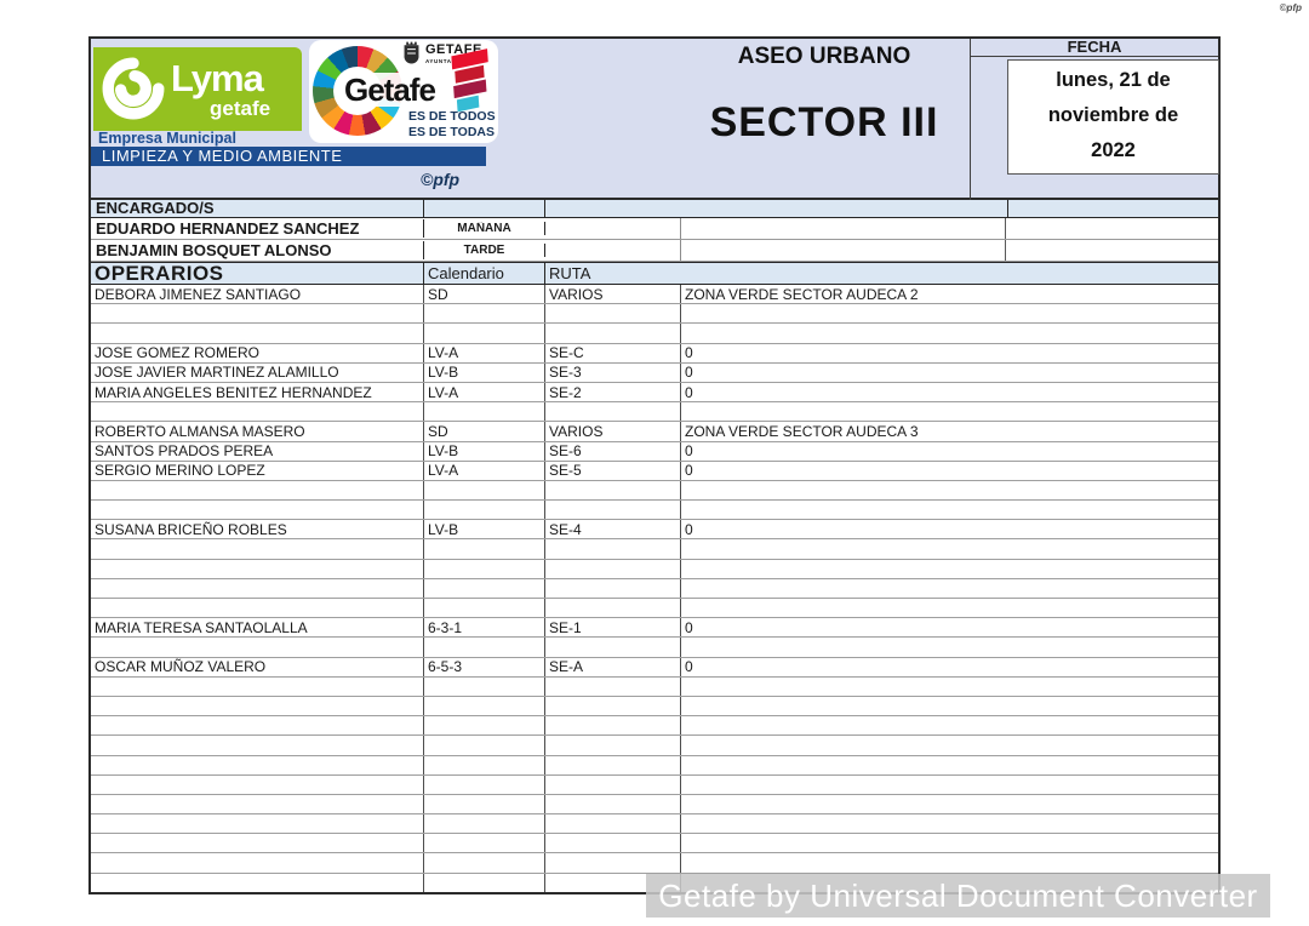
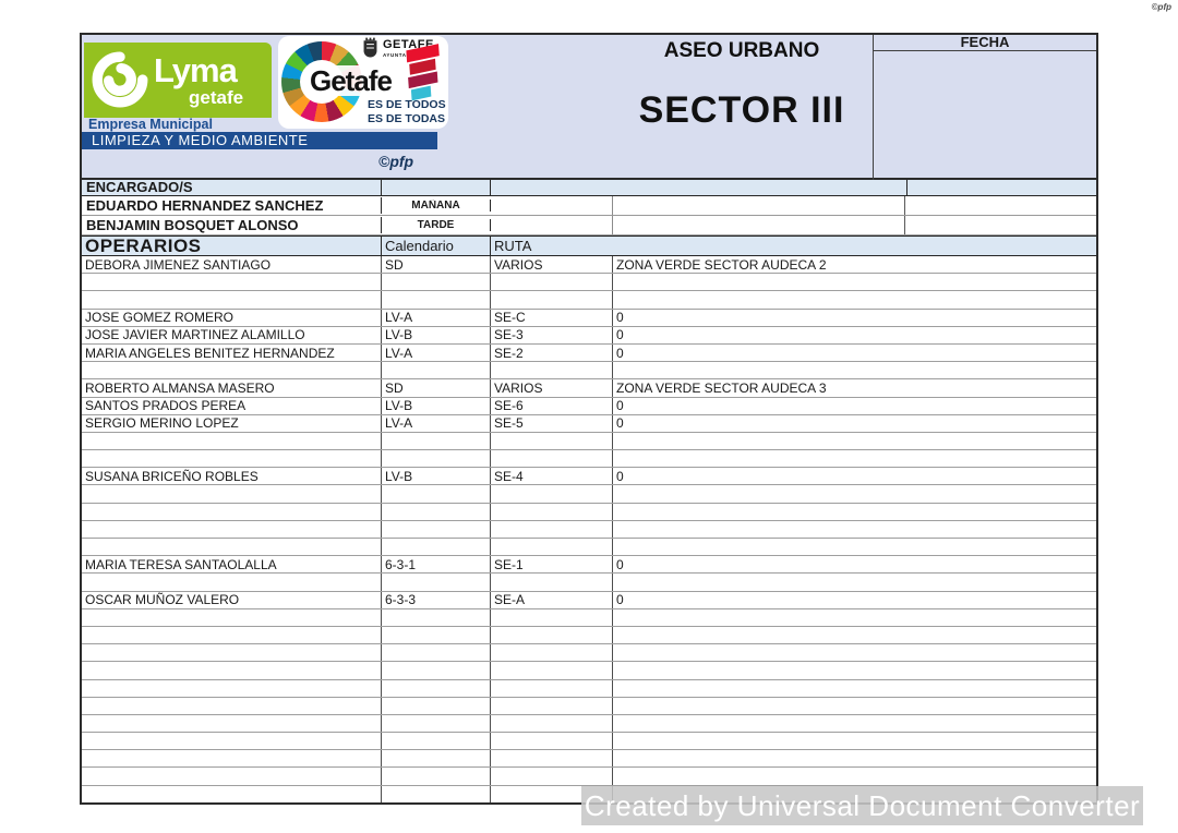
  ©pfp
  Lyma
  getafe
  Empresa Municipal
  LIMPIEZA Y MEDIO AMBIENTE
  ©pfp
  GETAF
  Getafe
  ES DE TODOS
  ES DE TODAS
  ASEO URBANO
  SECTOR III
  FECHA
- lunes, 21 de
- noviembre de
- 2022
  ENCARGADO/S
  EDUARDO HERNANDEZ SANCHEZ
  MAÑANA
  BENJAMIN BOSQUET ALONSO
  TARDE
  OPERARIOS
  Calendario
  RUTA
  DEBORA JIMENEZ SANTIAGO
  SD
  VARIOS
  ZONA VERDE SECTOR AUDECA 2
  JOSE GOMEZ ROMERO
  LV-A
  SE-C
  0
  JOSE JAVIER MARTINEZ ALAMILLO
  LV-B
  SE-3
  0
  MARIA ANGELES BENITEZ HERNANDEZ
  LV-A
  SE-2
  0
  ROBERTO ALMANSA MASERO
  SD
  VARIOS
  ZONA VERDE SECTOR AUDECA 3
  SANTOS PRADOS PEREA
  LV-B
  SE-6
  0
  SERGIO MERINO LOPEZ
  LV-A
  SE-5
  0
  SUSANA BRICEÑO ROBLES
  LV-B
  SE-4
  0
  MARIA TERESA SANTAOLALLA
  6-3-1
  SE-1
  0
  OSCAR MUÑOZ VALERO
- 6-5-3
+ 6-3-3
  SE-A
  0
- Getafe by Universal Document Converter
+ Created by Universal Document Converter
